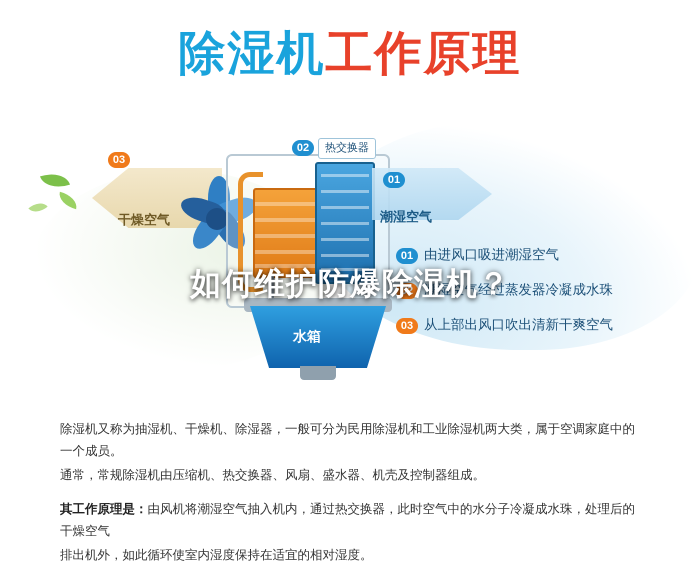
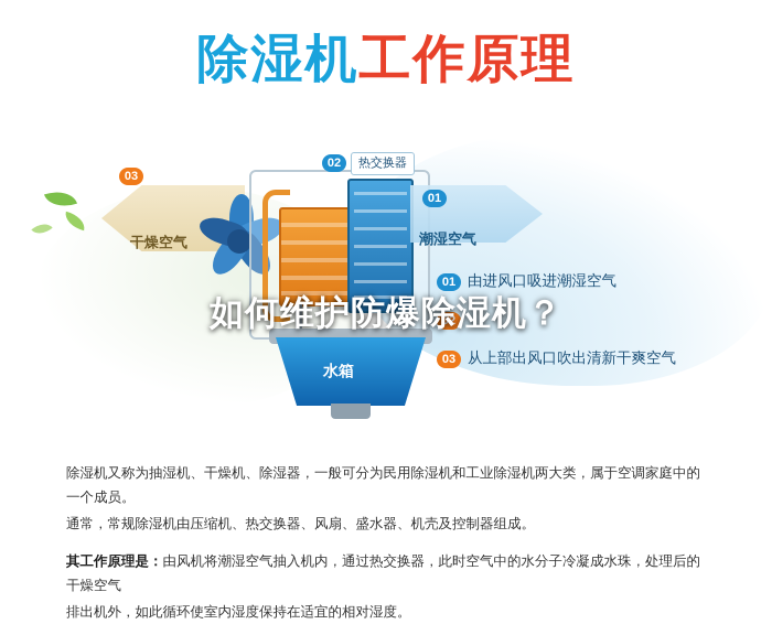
  除湿机工作原理
  干燥空气
  03
  02
  热交换器
  01
  潮湿空气
  水箱
  01
  由进风口吸进潮湿空气
  02
- 潮湿空气经过蒸发器冷凝成水珠
  03
  从上部出风口吹出清新干爽空气
  如何维护防爆除湿机？
  除湿机又称为抽湿机、干燥机、除湿器，一般可分为民用除湿机和工业除湿机两大类，属于空调家庭中的一个成员。
  通常，常规除湿机由压缩机、热交换器、风扇、盛水器、机壳及控制器组成。
  其工作原理是：由风机将潮湿空气抽入机内，通过热交换器，此时空气中的水分子冷凝成水珠，处理后的干燥空气
  排出机外，如此循环使室内湿度保持在适宜的相对湿度。
